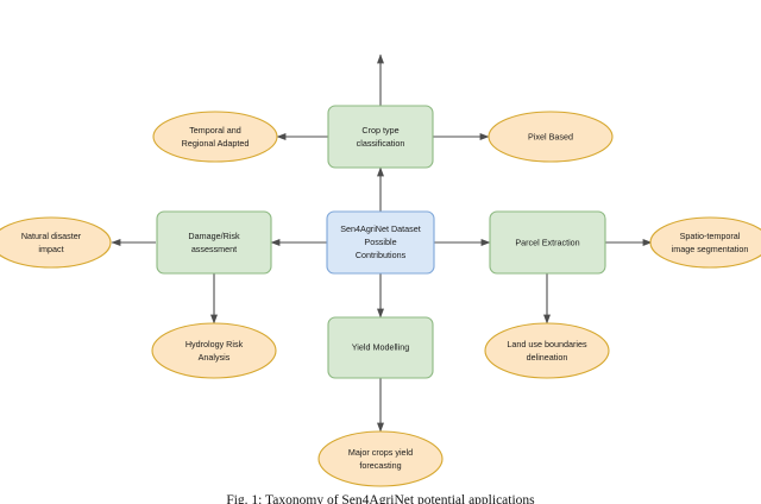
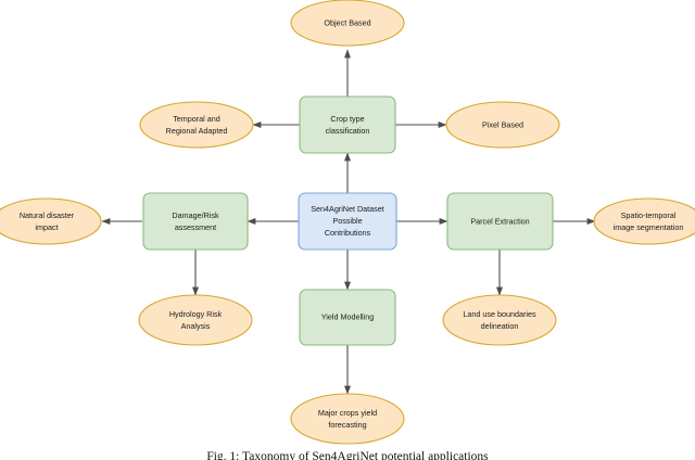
+ Object Based
  Temporal and
  Regional Adapted
  Crop type
  classification
  Pixel Based
  Natural disaster
  impact
  Damage/Risk
  assessment
  Sen4AgriNet Dataset
  Possible
  Contributions
  Parcel Extraction
  Spatio-temporal
  image segmentation
  Hydrology Risk
  Analysis
  Yield Modelling
  Land use boundaries
  delineation
  Major crops yield
  forecasting
  Fig. 1: Taxonomy of Sen4AgriNet potential applications
